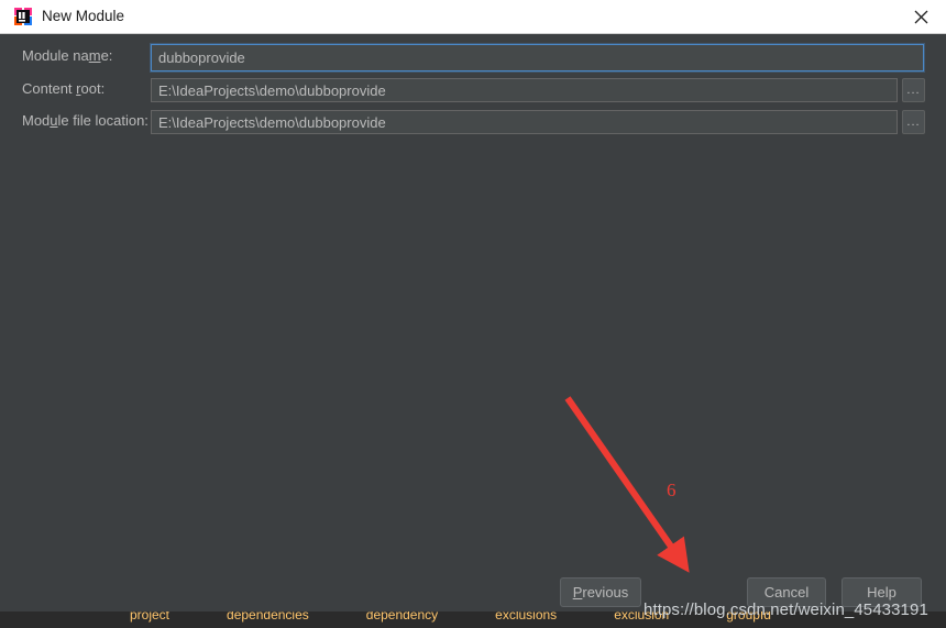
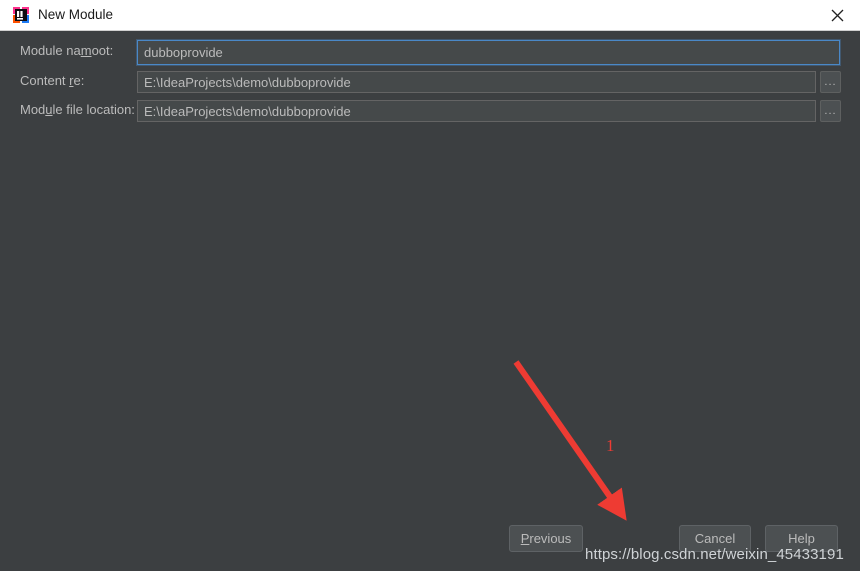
- project dependencies dependency exclusions exclusion groupId
  New Module
- Module name:
+ Module namoot:
  dubboprovide
- Content root:
+ Content re:
  E:\IdeaProjects\demo\dubboprovide
  ...
  Module file location:
  E:\IdeaProjects\demo\dubboprovide
  ...
  P
  revious
  Cancel
  Help
- 6
+ 1
  https://blog.csdn.net/weixin_45433191
